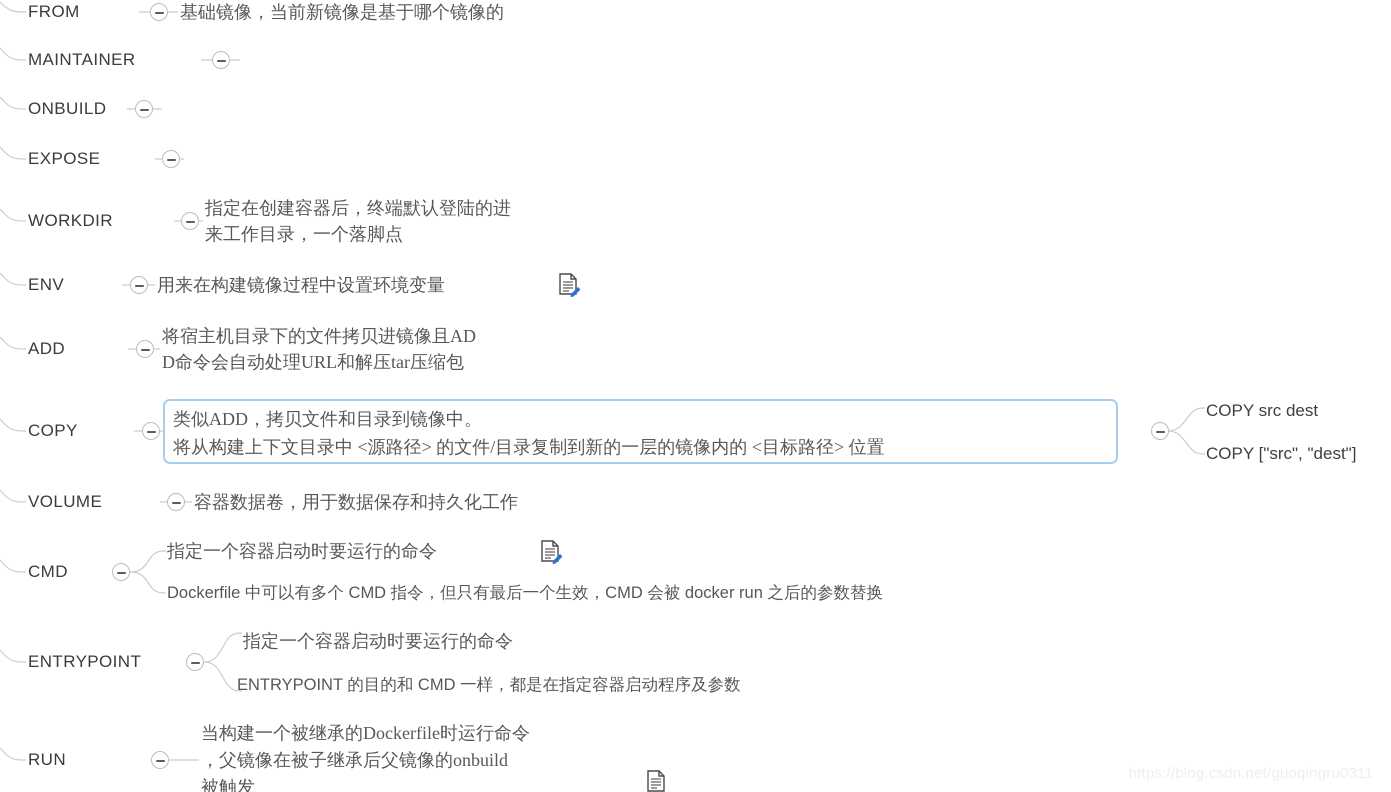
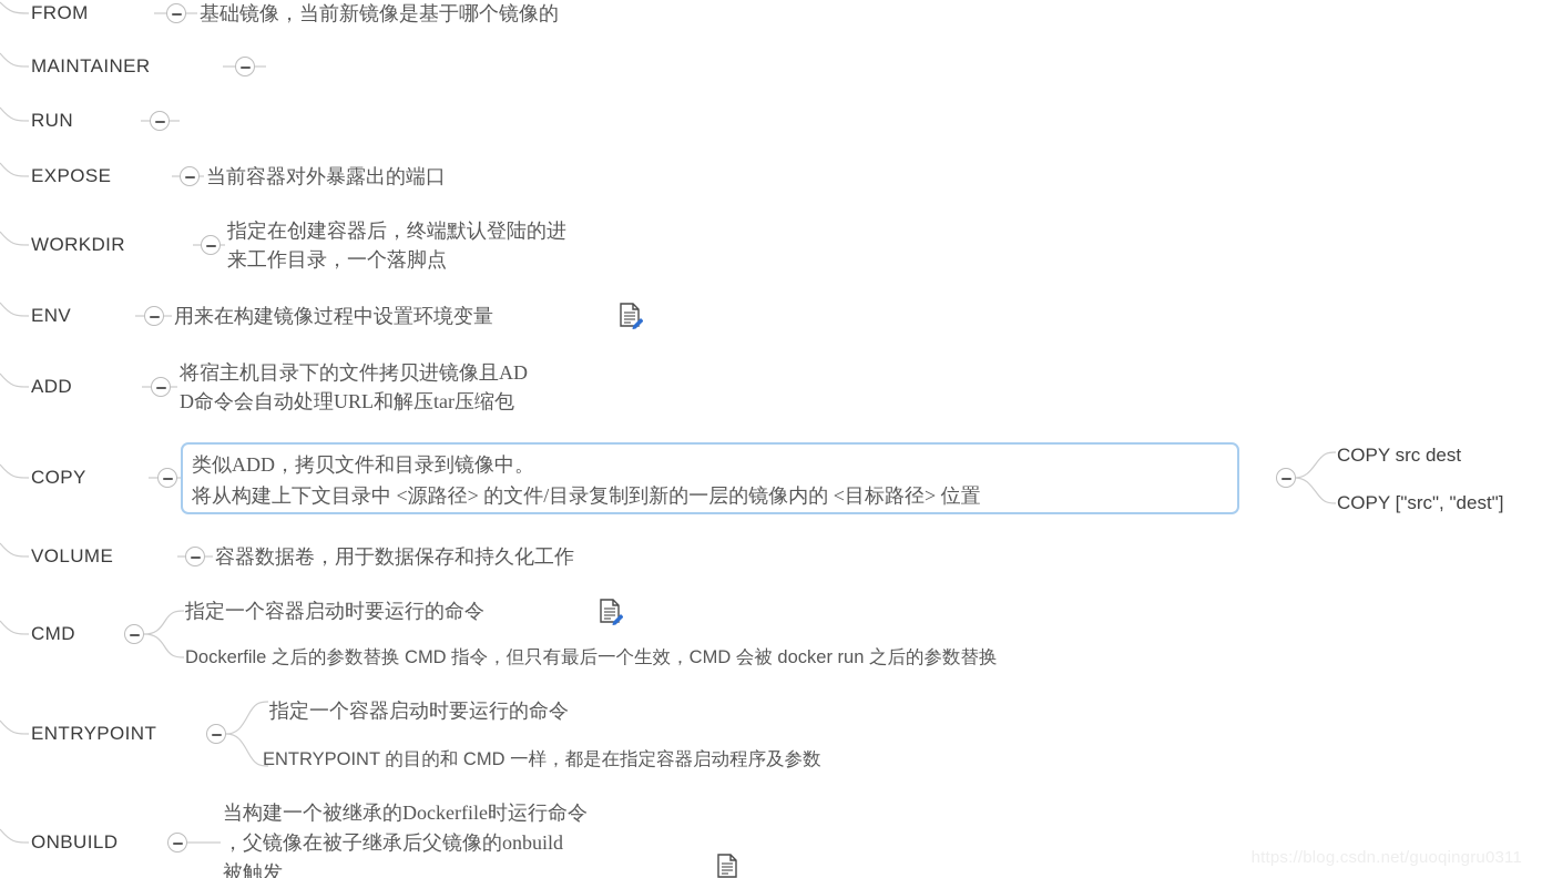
  FROM
  基础镜像，当前新镜像是基于哪个镜像的
  MAINTAINER
- ONBUILD
+ RUN
  EXPOSE
+ 当前容器对外暴露出的端口
  WORKDIR
  指定在创建容器后，终端默认登陆的进
  来工作目录，一个落脚点
  ENV
  用来在构建镜像过程中设置环境变量
  ADD
  将宿主机目录下的文件拷贝进镜像且AD
  D命令会自动处理URL和解压tar压缩包
  COPY
  类似ADD，拷贝文件和目录到镜像中。
  将从构建上下文目录中 <源路径> 的文件/目录复制到新的一层的镜像内的 <目标路径> 位置
  COPY src dest
  COPY ["src", "dest"]
  VOLUME
  容器数据卷，用于数据保存和持久化工作
  CMD
  指定一个容器启动时要运行的命令
- Dockerfile 中可以有多个 CMD 指令，但只有最后一个生效，CMD 会被 docker run 之后的参数替换
+ Dockerfile 之后的参数替换 CMD 指令，但只有最后一个生效，CMD 会被 docker run 之后的参数替换
  ENTRYPOINT
  指定一个容器启动时要运行的命令
  ENTRYPOINT 的目的和 CMD 一样，都是在指定容器启动程序及参数
- RUN
+ ONBUILD
  当构建一个被继承的Dockerfile时运行命令
  ，父镜像在被子继承后父镜像的onbuild
  被触发
